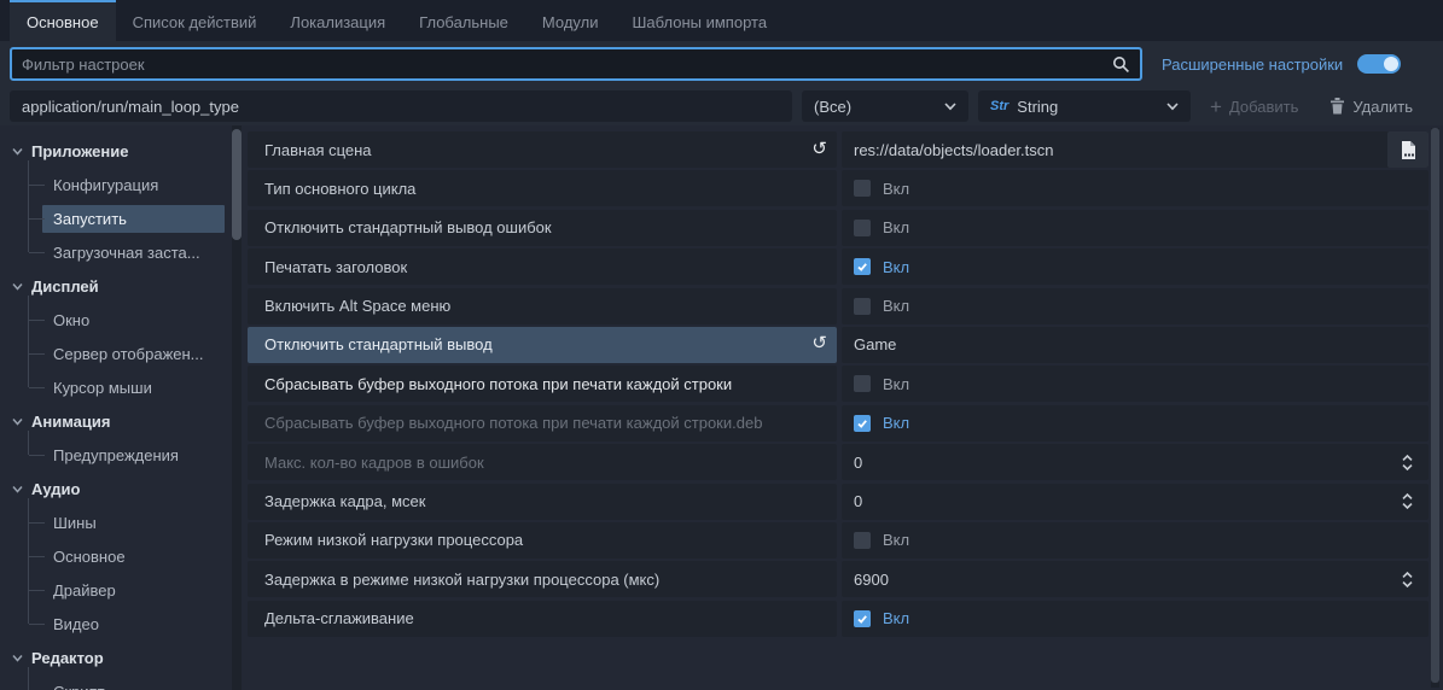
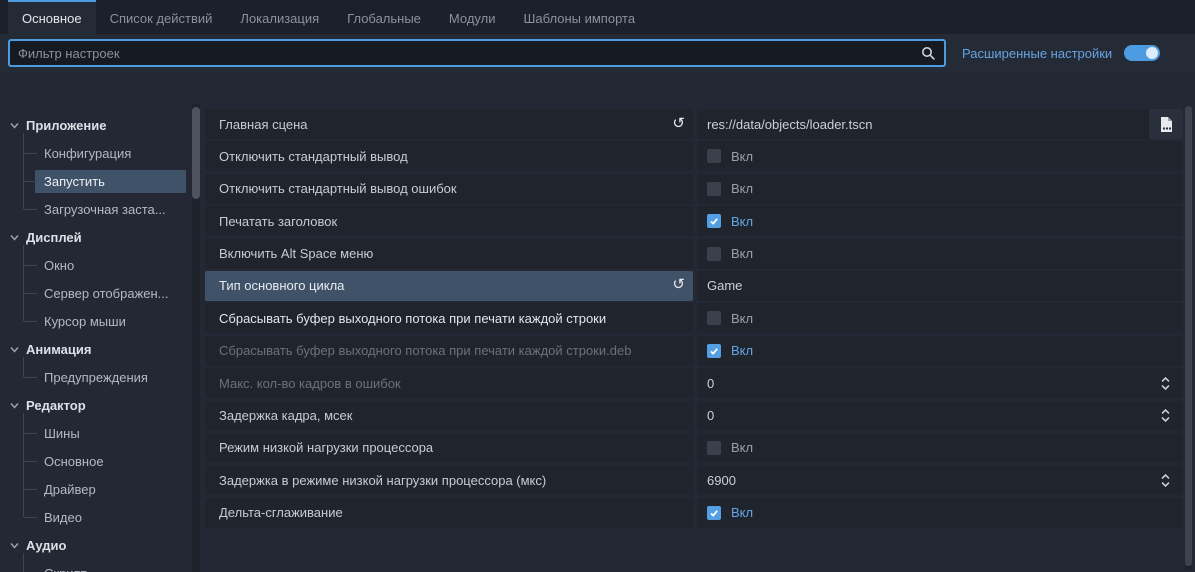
  Основное
  Список действий
  Локализация
  Глобальные
  Модули
  Шаблоны импорта
  Фильтр настроек
  Расширенные настройки
- application/run/main_loop_type
- (Все)
- Str
- String
- +
- Добавить
- Удалить
  Приложение
  Конфигурация
  Запустить
  Загрузочная заста...
  Дисплей
  Окно
  Сервер отображен...
  Курсор мыши
  Анимация
  Предупреждения
- Аудио
+ Редактор
  Шины
  Основное
  Драйвер
  Видео
- Редактор
+ Аудио
  Главная сцена
  ↺
  res://data/objects/loader.tscn
- Тип основного цикла
+ Отключить стандартный вывод
  Вкл
  Отключить стандартный вывод ошибок
  Вкл
  Печатать заголовок
  Вкл
  Включить Alt Space меню
  Вкл
- Отключить стандартный вывод
+ Тип основного цикла
  ↺
  Game
  Сбрасывать буфер выходного потока при печати каждой строки
  Вкл
  Сбрасывать буфер выходного потока при печати каждой строки.deb
  Вкл
  Макс. кол-во кадров в ошибок
  0
  Задержка кадра, мсек
  0
  Режим низкой нагрузки процессора
  Вкл
  Задержка в режиме низкой нагрузки процессора (мкс)
  6900
  Дельта-сглаживание
  Вкл
